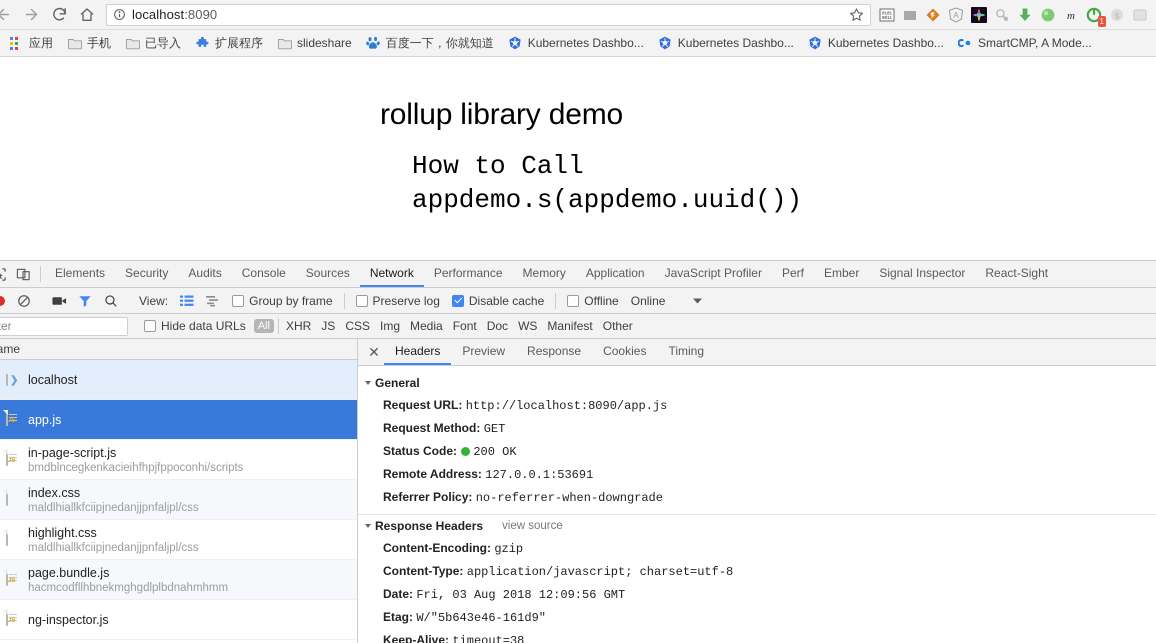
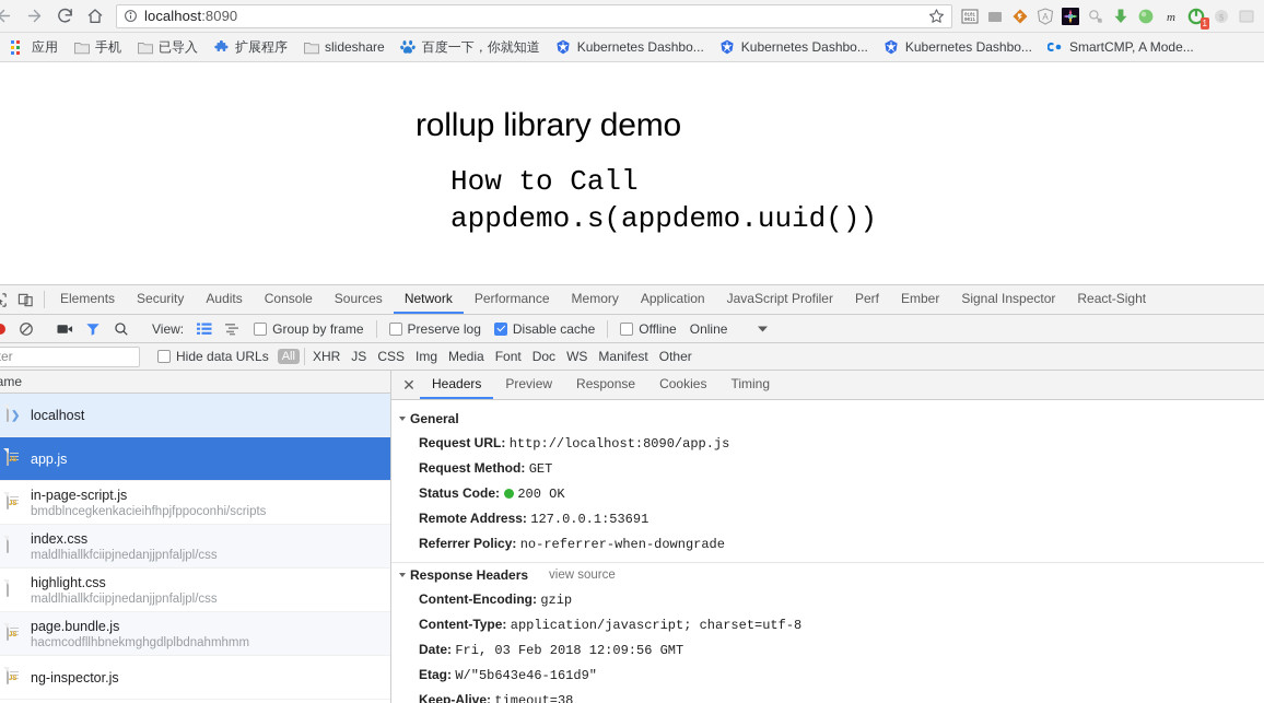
  localhost:8090
  A
  m
  1
  $
  应用
  手机
  已导入
  扩展程序
  slideshare
  百度一下，你就知道
  Kubernetes Dashbo...
  Kubernetes Dashbo...
  Kubernetes Dashbo...
  SmartCMP, A Mode...
  rollup library demo
  How to Call
  appdemo.s(appdemo.uuid())
  Elements
  Security
  Audits
  Console
  Sources
  Network
  Performance
  Memory
  Application
  JavaScript Profiler
  Perf
  Ember
  Signal Inspector
  React-Sight
  View:
  Group by frame
  Preserve log
  Disable cache
  Offline
  Online
  Hide data URLs
  All
  XHR
  JS
  CSS
  Img
  Media
  Font
  Doc
  WS
  Manifest
  Other
  ame
  ❯
  localhost
  app.js
  in-page-script.js
  bmdblncegkenkacieihfhpjfppoconhi/scripts
  index.css
  maldlhiallkfciipjnedanjjpnfaljpl/css
  highlight.css
  maldlhiallkfciipjnedanjjpnfaljpl/css
  page.bundle.js
  hacmcodfllhbnekmghgdlplbdnahmhmm
  ng-inspector.js
  ✕
  Headers
  Preview
  Response
  Cookies
  Timing
  General
  Request URL: http://localhost:8090/app.js
  Request Method: GET
  Status Code: 200 OK
  Remote Address: 127.0.0.1:53691
  Referrer Policy: no-referrer-when-downgrade
  Response Headers
  view source
  Content-Encoding: gzip
  Content-Type: application/javascript; charset=utf-8
- Date: Fri, 03 Aug 2018 12:09:56 GMT
+ Date: Fri, 03 Feb 2018 12:09:56 GMT
  Etag: W/"5b643e46-161d9"
  Keep-Alive: timeout=38
